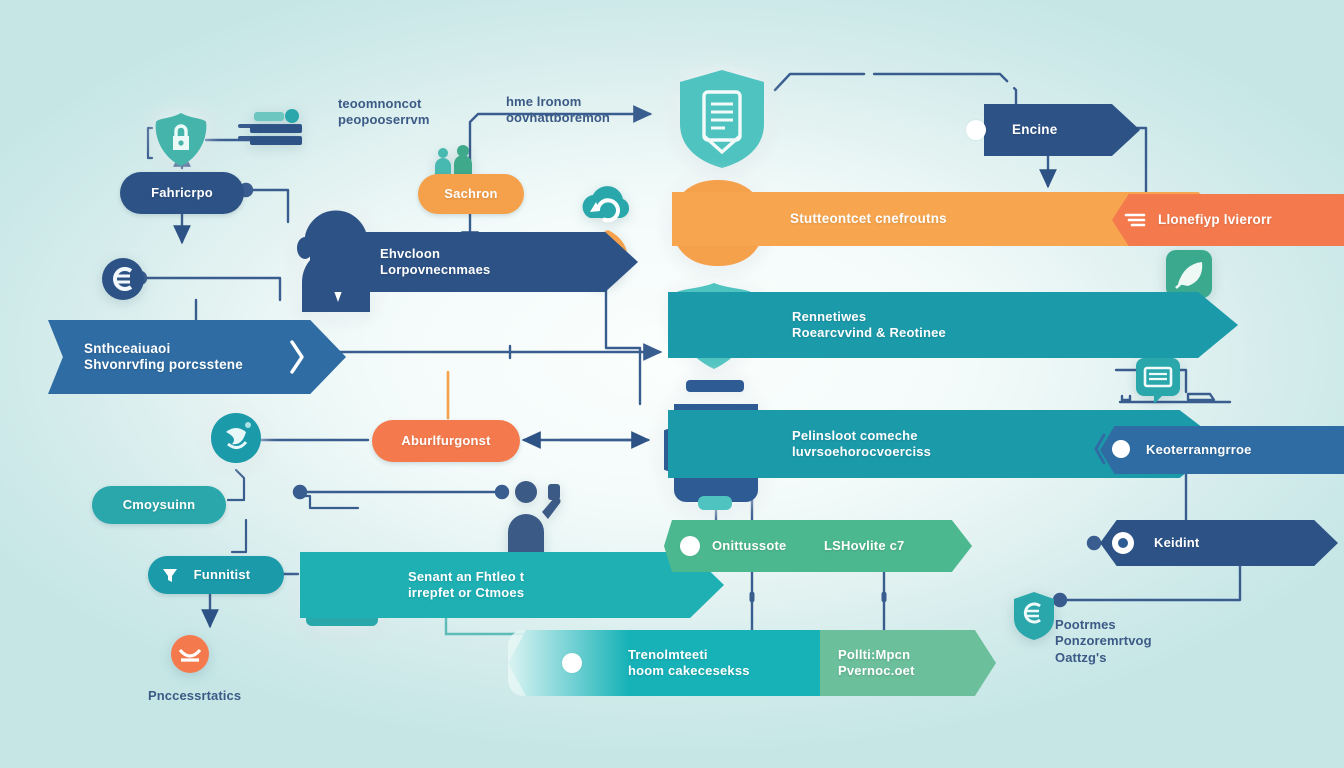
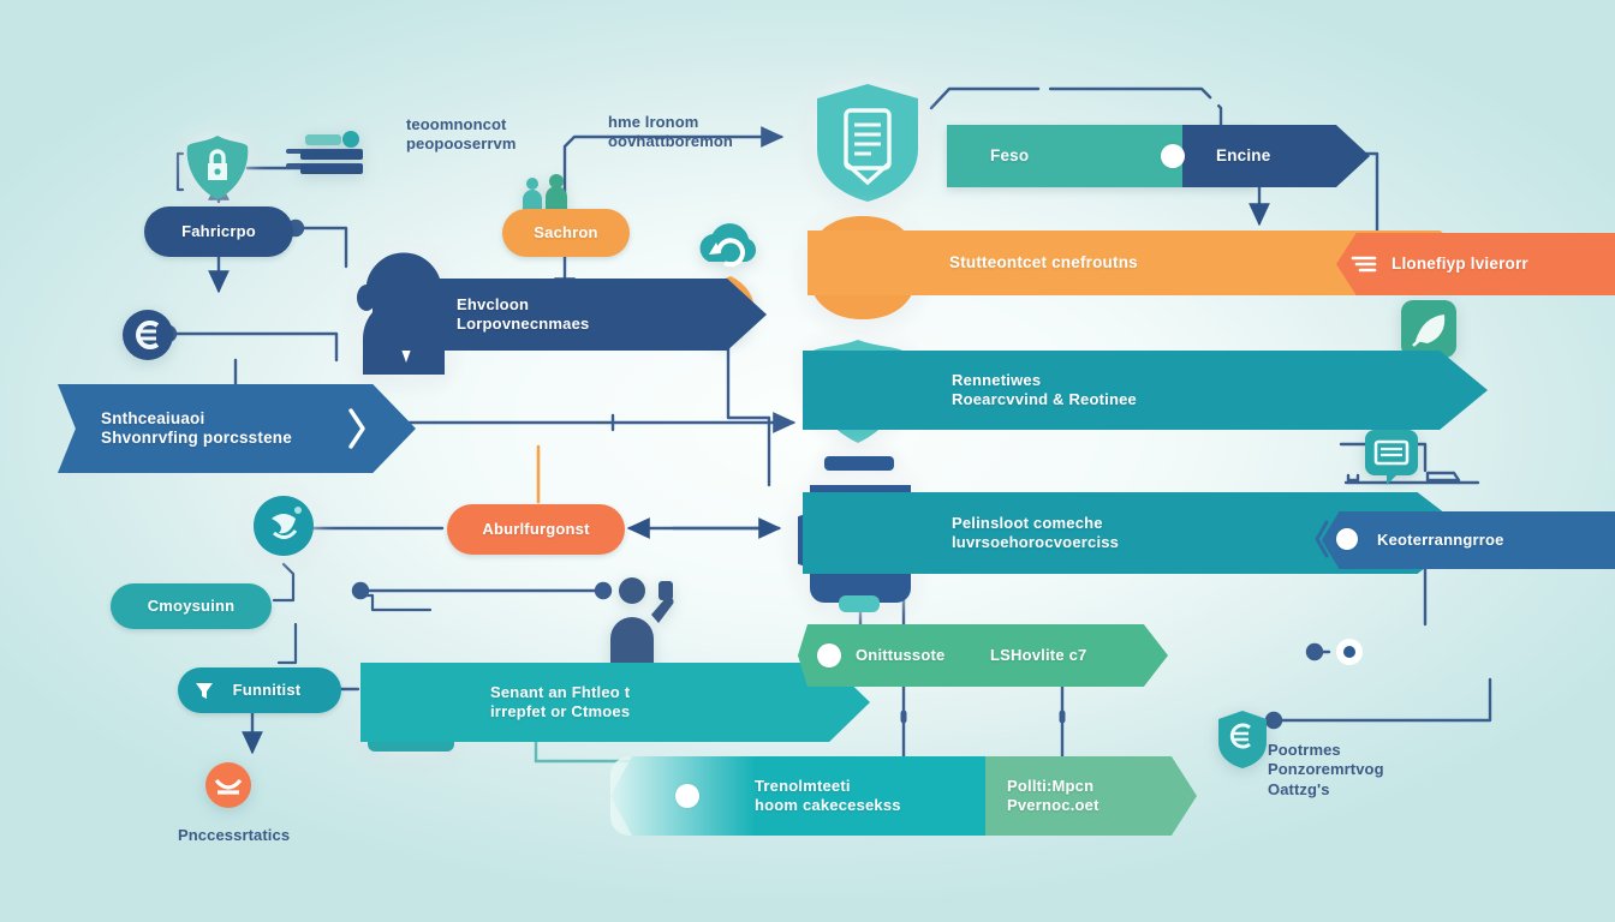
  Fahricrpo
  Sachron
  Ehvcloon
  Lorpovnecnmaes
  Snthceaiuaoi
  Shvonrvfing porcsstene
+ Feso
  Encine
  Stutteontcet cnefroutns
  Llonefiyp lvierorr
  Rennetiwes
  Roearcvvind & Reotinee
  Pelinsloot comeche
  luvrsoehorocvoerciss
  Keoterranngrroe
- Keidint
  Aburlfurgonst
  Cmoysuinn
  Funnitist
  Senant an Fhtleo t
  irrepfet or Ctmoes
  Onittussote
  LSHovlite c7
  Trenolmteeti
  hoom cakecesekss
  Pollti:Mpcn
  Pvernoc.oet
  teoomnoncot
  peopooserrvm
  hme lronom
  oovhattboremon
  Pnccessrtatics
  Pootrmes
  Ponzoremrtvog
  Oattzg's
